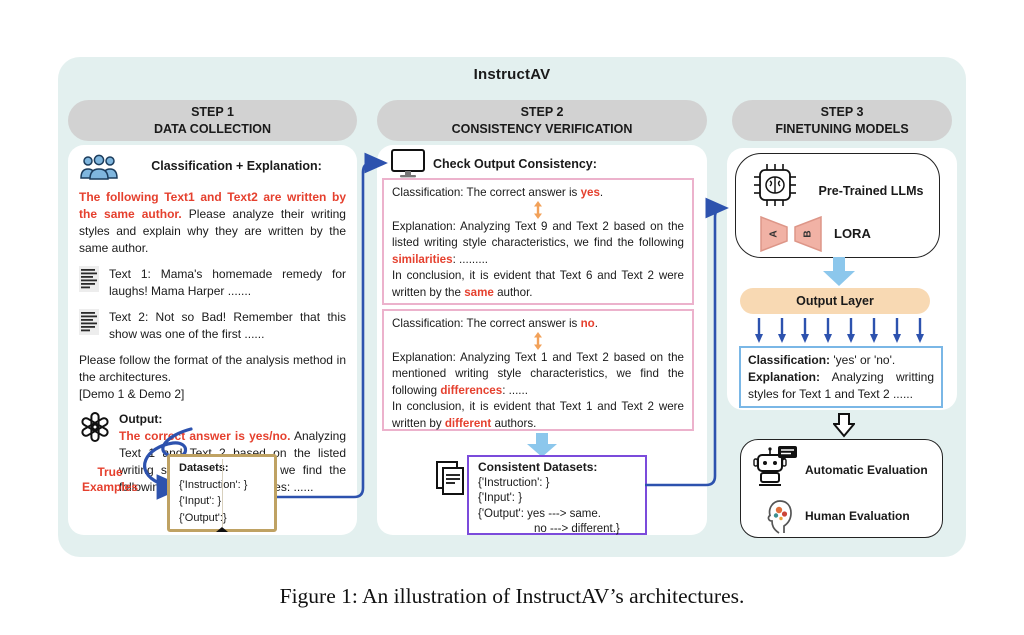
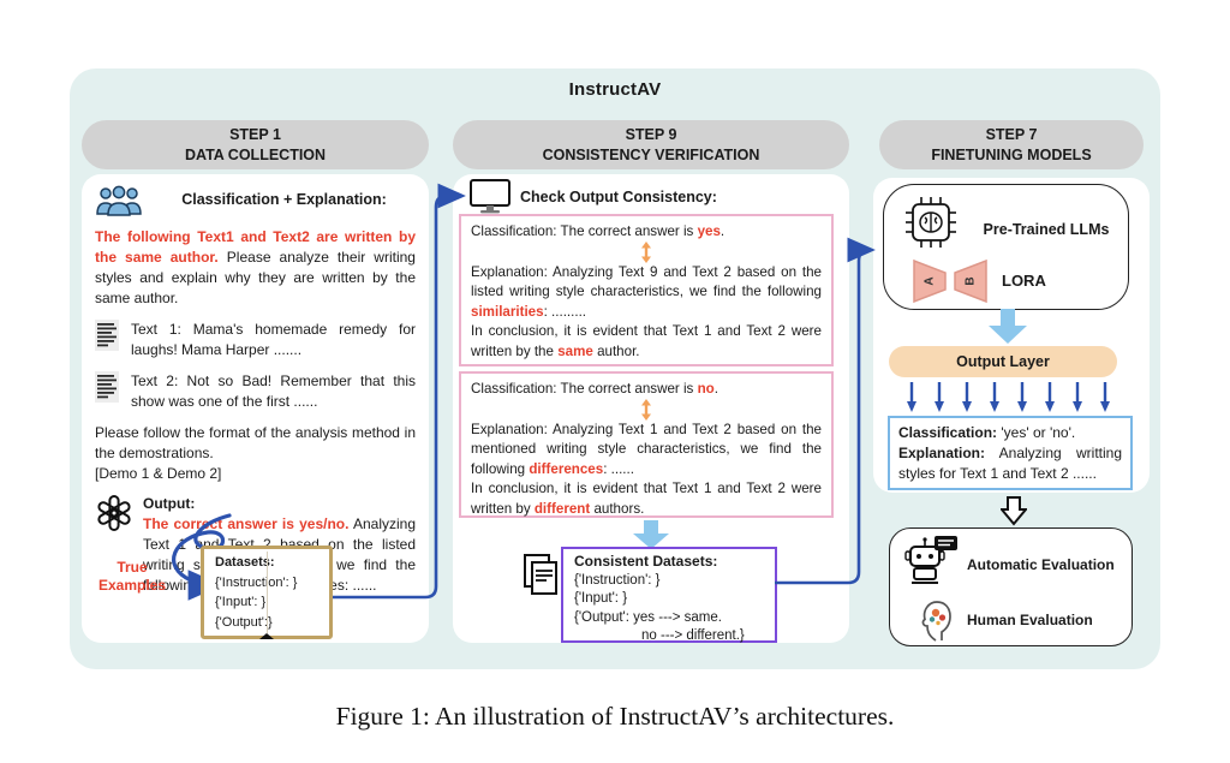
  InstructAV
  STEP 1
  DATA COLLECTION
  Classification + Explanation:
  The following Text1 and Text2 are written by the same author. Please analyze their writing styles and explain why they are written by the same author.
  Text 1: Mama's homemade remedy for laughs! Mama Harper .......
  Text 2: Not so Bad! Remember that this show was one of the first ......
- Please follow the format of the analysis method in the architectures.
+ Please follow the format of the analysis method in the demostrations.
  [Demo 1 & Demo 2]
  Output:
  True
  Examples
  Dataset:
  {'Instructon': }
  {'Input': }
  {'Output'}
- STEP 2
+ STEP 9
  CONSISTENCY VERIFICATION
  Check Output Consistency:
  Classification: The correct answer is yes.
  Explanation: Analyzing Text 9 and Text 2 based on the listed writing style characteristics, we find the following similarities: .........
- In conclusion, it is evident that Text 6 and Text 2 were written by the same author.
+ In conclusion, it is evident that Text 1 and Text 2 were written by the same author.
  Classification: The correct answer is no.
  Explanation: Analyzing Text 1 and Text 2 based on the mentioned writing style characteristics, we find the following differences: ......
  In conclusion, it is evident that Text 1 and Text 2 were written by different authors.
  Consistent Datasets:
  {'Instruction': }
  {'Input': }
  {'Output': yes ---> same.
  no ---> different.}
- STEP 3
+ STEP 7
  FINETUNING MODELS
  Pre-Trained LLMs
  LORA
  Output Layer
  Classification: 'yes' or 'no'.
  Explanation: Analyzing writting styles for Text 1 and Text 2 ......
  Automatic Evaluation
  Human Evaluation
  Figure 1: An illustration of InstructAV’s architectures.
